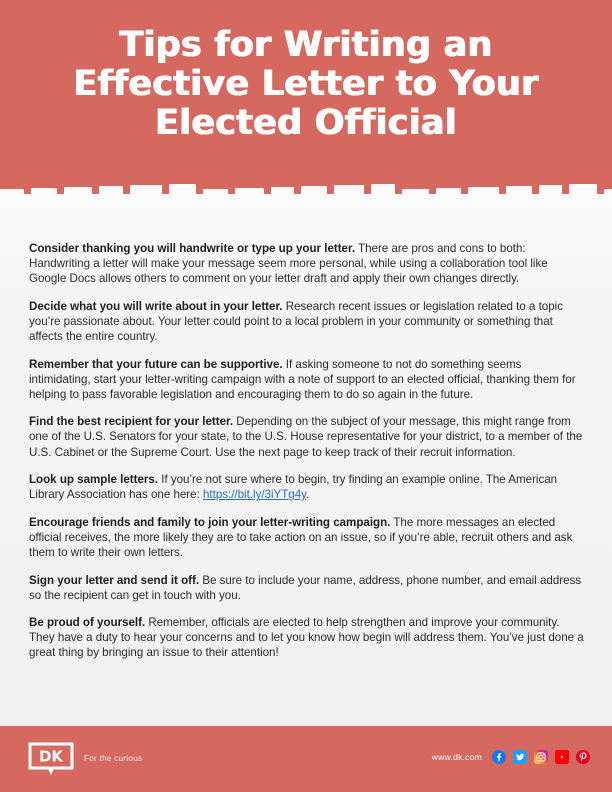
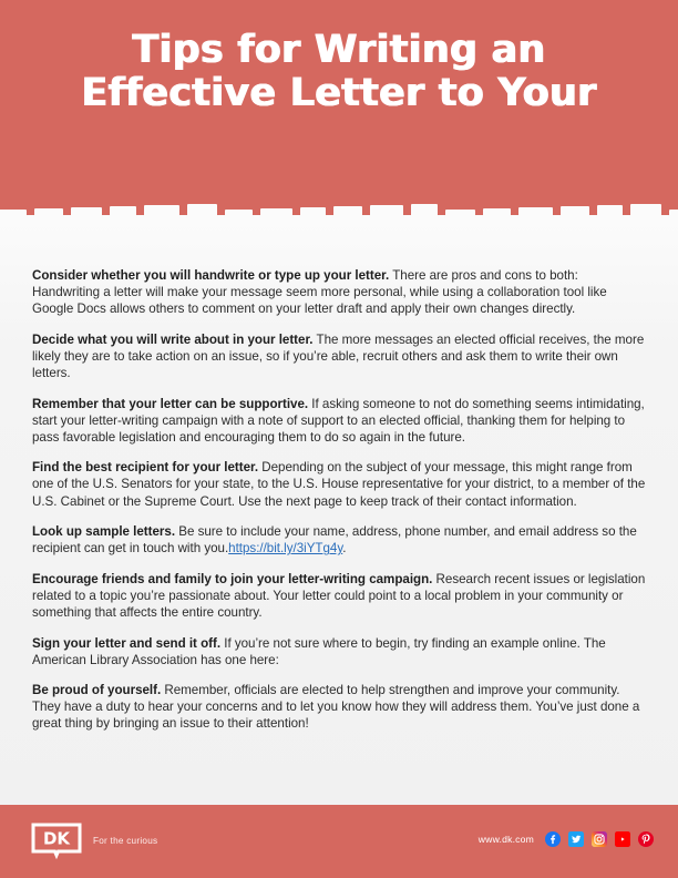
  Tips for Writing an
  Effective Letter to Your
- Elected Official
- Consider thanking you will handwrite or type up your letter. There are pros and cons to both: Handwriting a letter will make your message seem more personal, while using a collaboration tool like Google Docs allows others to comment on your letter draft and apply their own changes directly.
+ Consider whether you will handwrite or type up your letter. There are pros and cons to both: Handwriting a letter will make your message seem more personal, while using a collaboration tool like Google Docs allows others to comment on your letter draft and apply their own changes directly.
- Decide what you will write about in your letter. Research recent issues or legislation related to a topic you’re passionate about. Your letter could point to a local problem in your community or something that affects the entire country.
+ Decide what you will write about in your letter. The more messages an elected official receives, the more likely they are to take action on an issue, so if you’re able, recruit others and ask them to write their own letters.
- Remember that your future can be supportive. If asking someone to not do something seems intimidating, start your letter-writing campaign with a note of support to an elected official, thanking them for helping to pass favorable legislation and encouraging them to do so again in the future.
+ Remember that your letter can be supportive. If asking someone to not do something seems intimidating, start your letter-writing campaign with a note of support to an elected official, thanking them for helping to pass favorable legislation and encouraging them to do so again in the future.
- Find the best recipient for your letter. Depending on the subject of your message, this might range from one of the U.S. Senators for your state, to the U.S. House representative for your district, to a member of the U.S. Cabinet or the Supreme Court. Use the next page to keep track of their recruit information.
+ Find the best recipient for your letter. Depending on the subject of your message, this might range from one of the U.S. Senators for your state, to the U.S. House representative for your district, to a member of the U.S. Cabinet or the Supreme Court. Use the next page to keep track of their contact information.
- Look up sample letters. If you’re not sure where to begin, try finding an example online. The American Library Association has one here: https://bit.ly/3iYTg4y.
+ Look up sample letters. Be sure to include your name, address, phone number, and email address so the recipient can get in touch with you.https://bit.ly/3iYTg4y.
- Encourage friends and family to join your letter-writing campaign. The more messages an elected official receives, the more likely they are to take action on an issue, so if you’re able, recruit others and ask them to write their own letters.
+ Encourage friends and family to join your letter-writing campaign. Research recent issues or legislation related to a topic you’re passionate about. Your letter could point to a local problem in your community or something that affects the entire country.
- Sign your letter and send it off. Be sure to include your name, address, phone number, and email address so the recipient can get in touch with you.
+ Sign your letter and send it off. If you’re not sure where to begin, try finding an example online. The American Library Association has one here:
- Be proud of yourself. Remember, officials are elected to help strengthen and improve your community. They have a duty to hear your concerns and to let you know how begin will address them. You’ve just done a great thing by bringing an issue to their attention!
+ Be proud of yourself. Remember, officials are elected to help strengthen and improve your community. They have a duty to hear your concerns and to let you know how they will address them. You’ve just done a great thing by bringing an issue to their attention!
  DK
  For the curious
  www.dk.com
